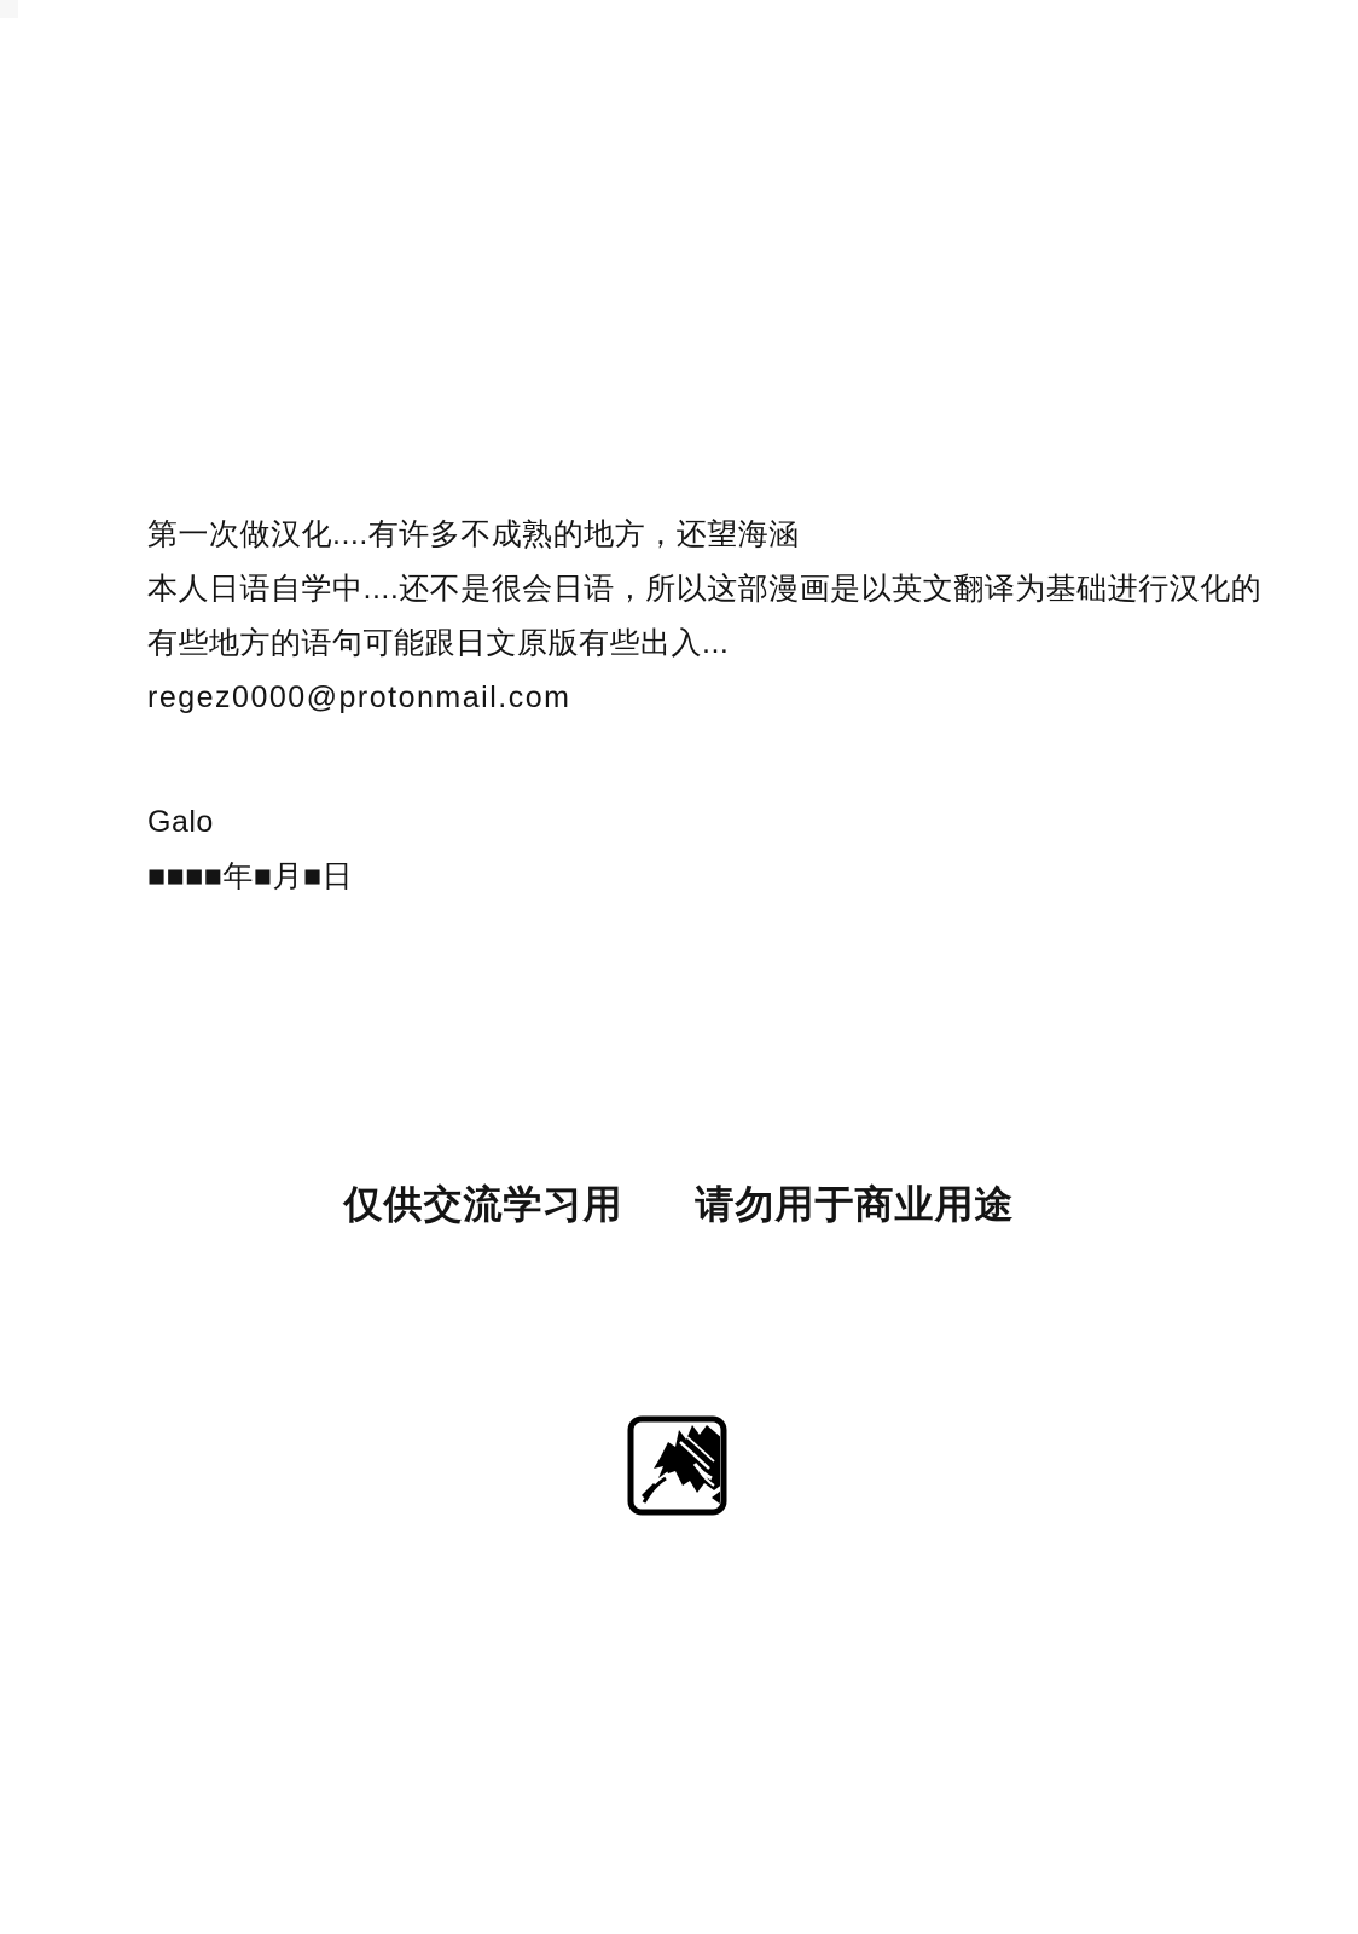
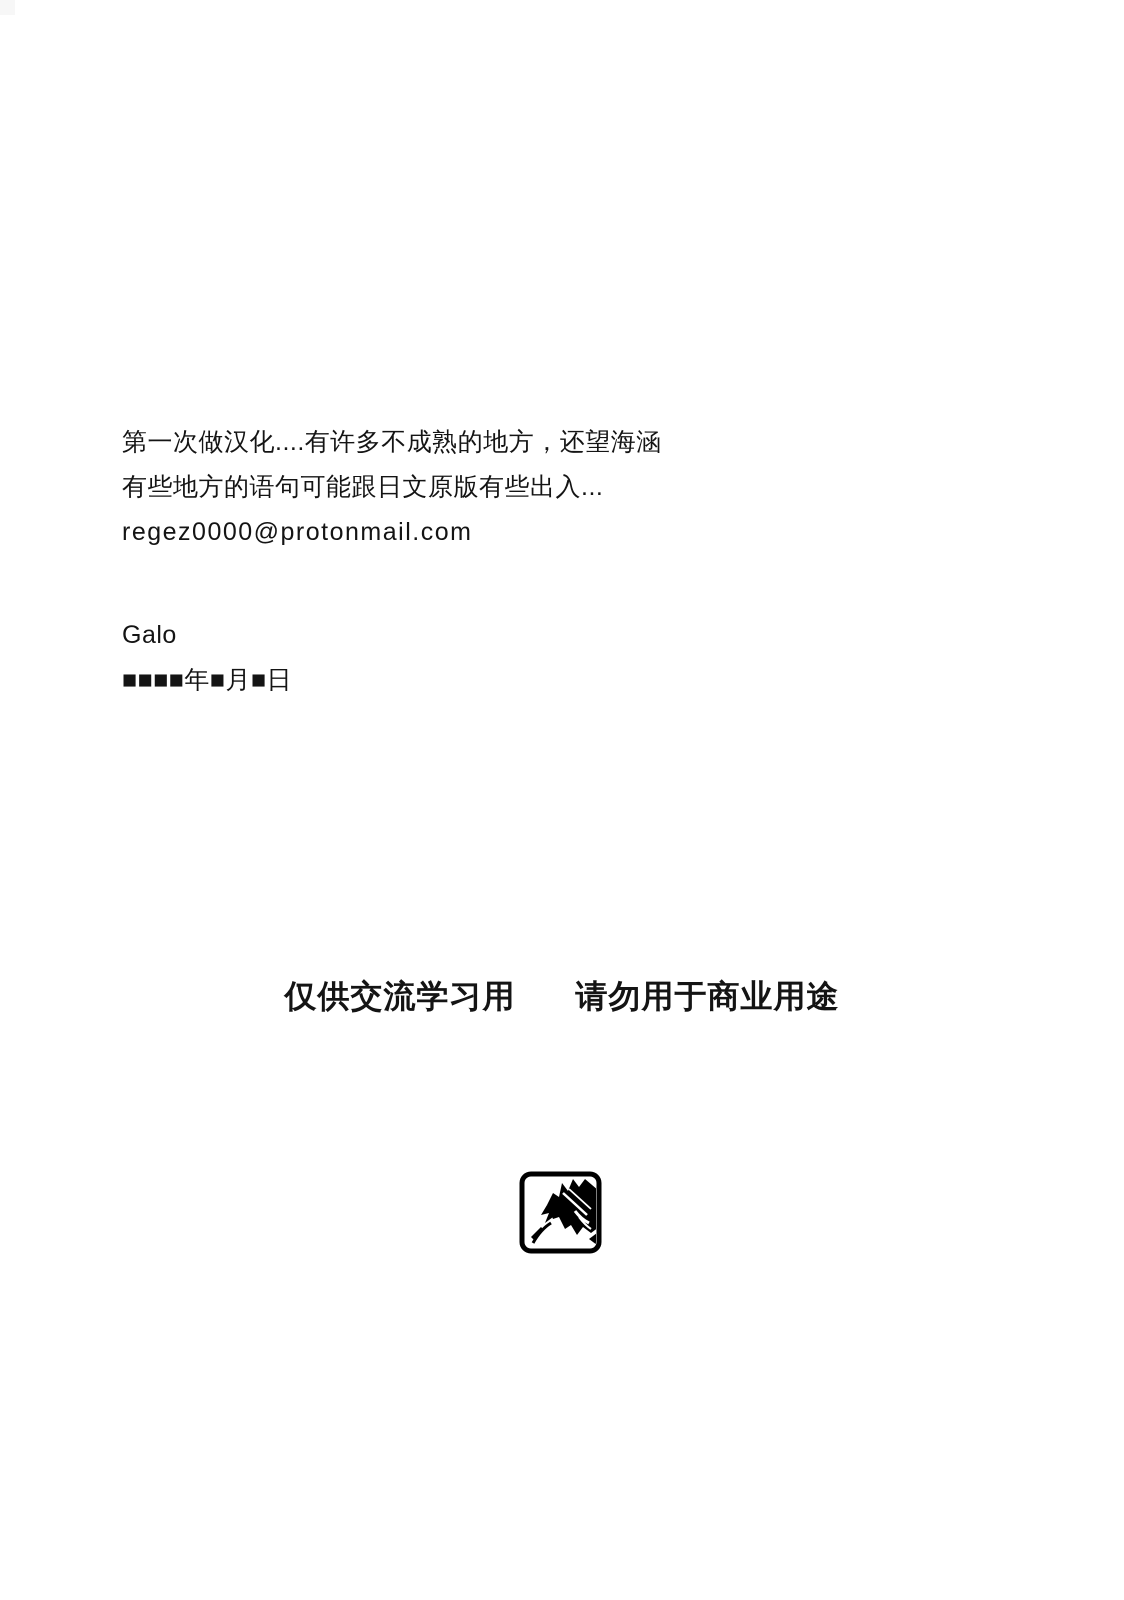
  第一次做汉化....有许多不成熟的地方，还望海涵
- 本人日语自学中....还不是很会日语，所以这部漫画是以英文翻译为基础进行汉化的
  有些地方的语句可能跟日文原版有些出入...
  regez0000@protonmail.com
  Galo
  ■■■■年■月■日
  仅供交流学习用 请勿用于商业用途
